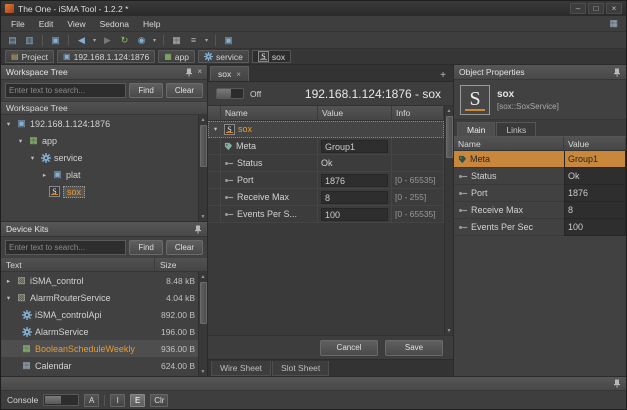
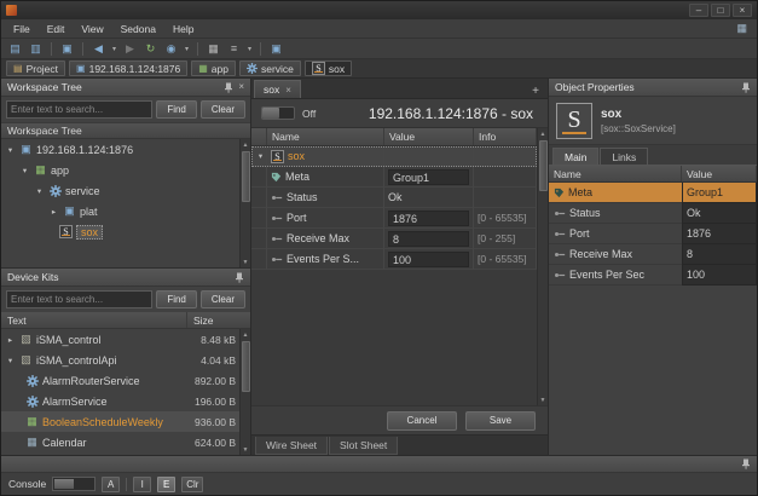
- The One - iSMA Tool - 1.2.2 *
  –
  □
  ×
  File
  Edit
  View
  Sedona
  Help
  ▦
  ▤
  ▥
  ▣
  ◀
  ▶
  ↻
  ◉
  ▦
  ≡
  ▣
  ▤
  Project
  ▣
  192.168.1.124:1876
  ▦
  app
  service
  S
  sox
  Workspace Tree
  ×
  Enter text to search...
  Find
  Clear
  Workspace Tree
  ▣
  192.168.1.124:1876
  ▦
  app
  service
  ▣
  plat
  S
  sox
  Device Kits
  Enter text to search...
  Find
  Clear
  Text
  Size
  ▧
  iSMA_control
  8.48 kB
  ▧
- AlarmRouterService
+ iSMA_controlApi
  4.04 kB
- iSMA_controlApi
+ AlarmRouterService
  892.00 B
  AlarmService
  196.00 B
  ▦
  BooleanScheduleWeekly
  936.00 B
  ▦
  Calendar
  624.00 B
  sox
  ×
  +
  Off
  192.168.1.124:1876 - sox
  Name
  Value
  Info
  S
  sox
  Meta
  Group1
  Status
  Ok
  Port
  1876
  [0 - 65535]
  Receive Max
  8
  [0 - 255]
  Events Per S...
  100
  [0 - 65535]
  Cancel
  Save
  Wire Sheet
  Slot Sheet
  Object Properties
  S
  sox
  [sox::SoxService]
  Main
  Links
  Name
  Value
  Meta
  Group1
  Status
  Ok
  Port
  1876
  Receive Max
  8
  Events Per Sec
  100
  Console
  A
  I
  E
  Clr
